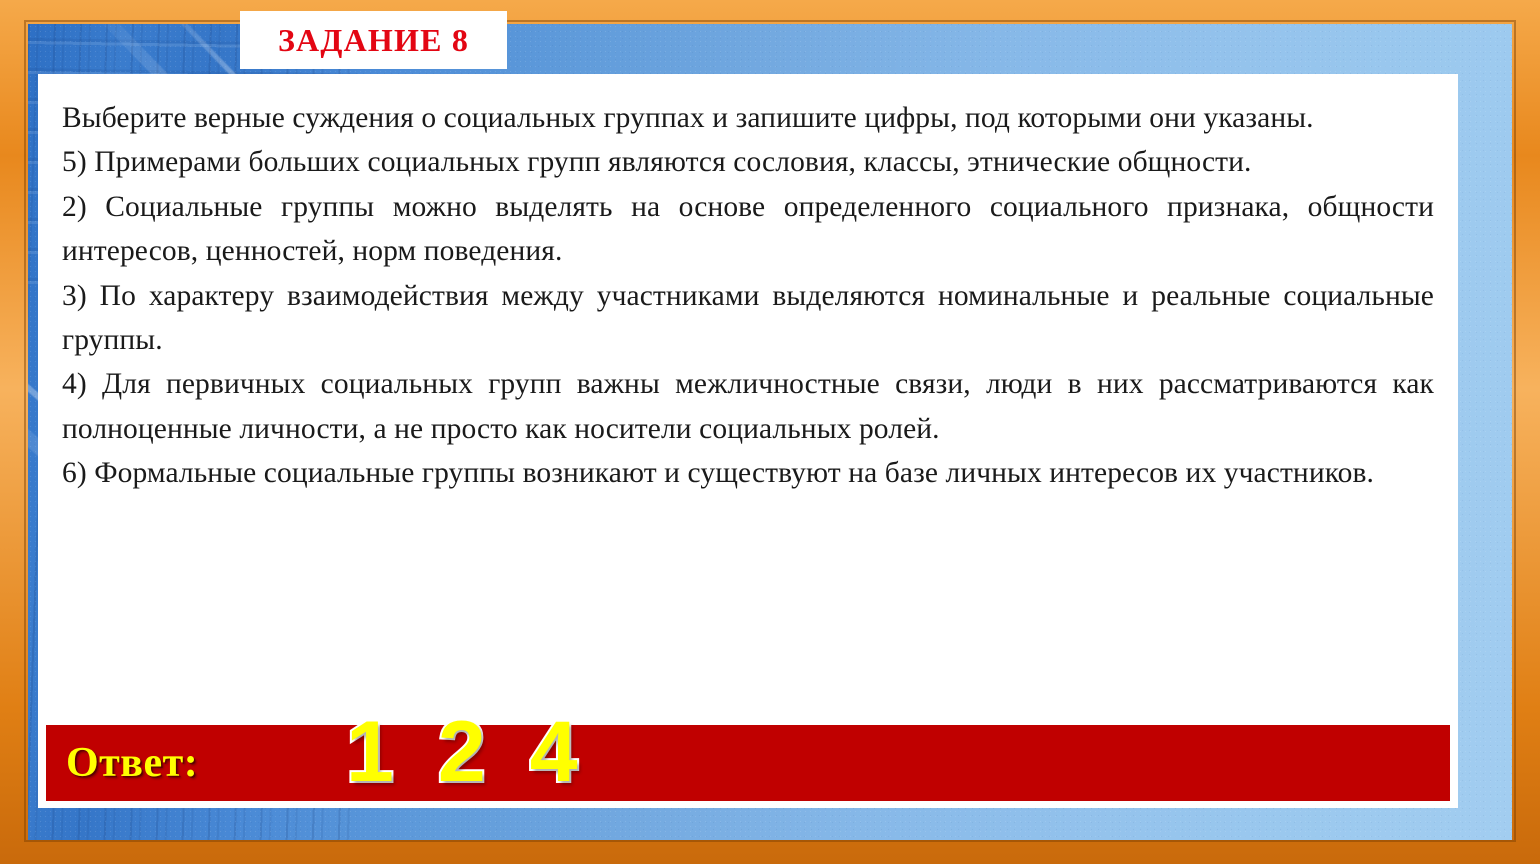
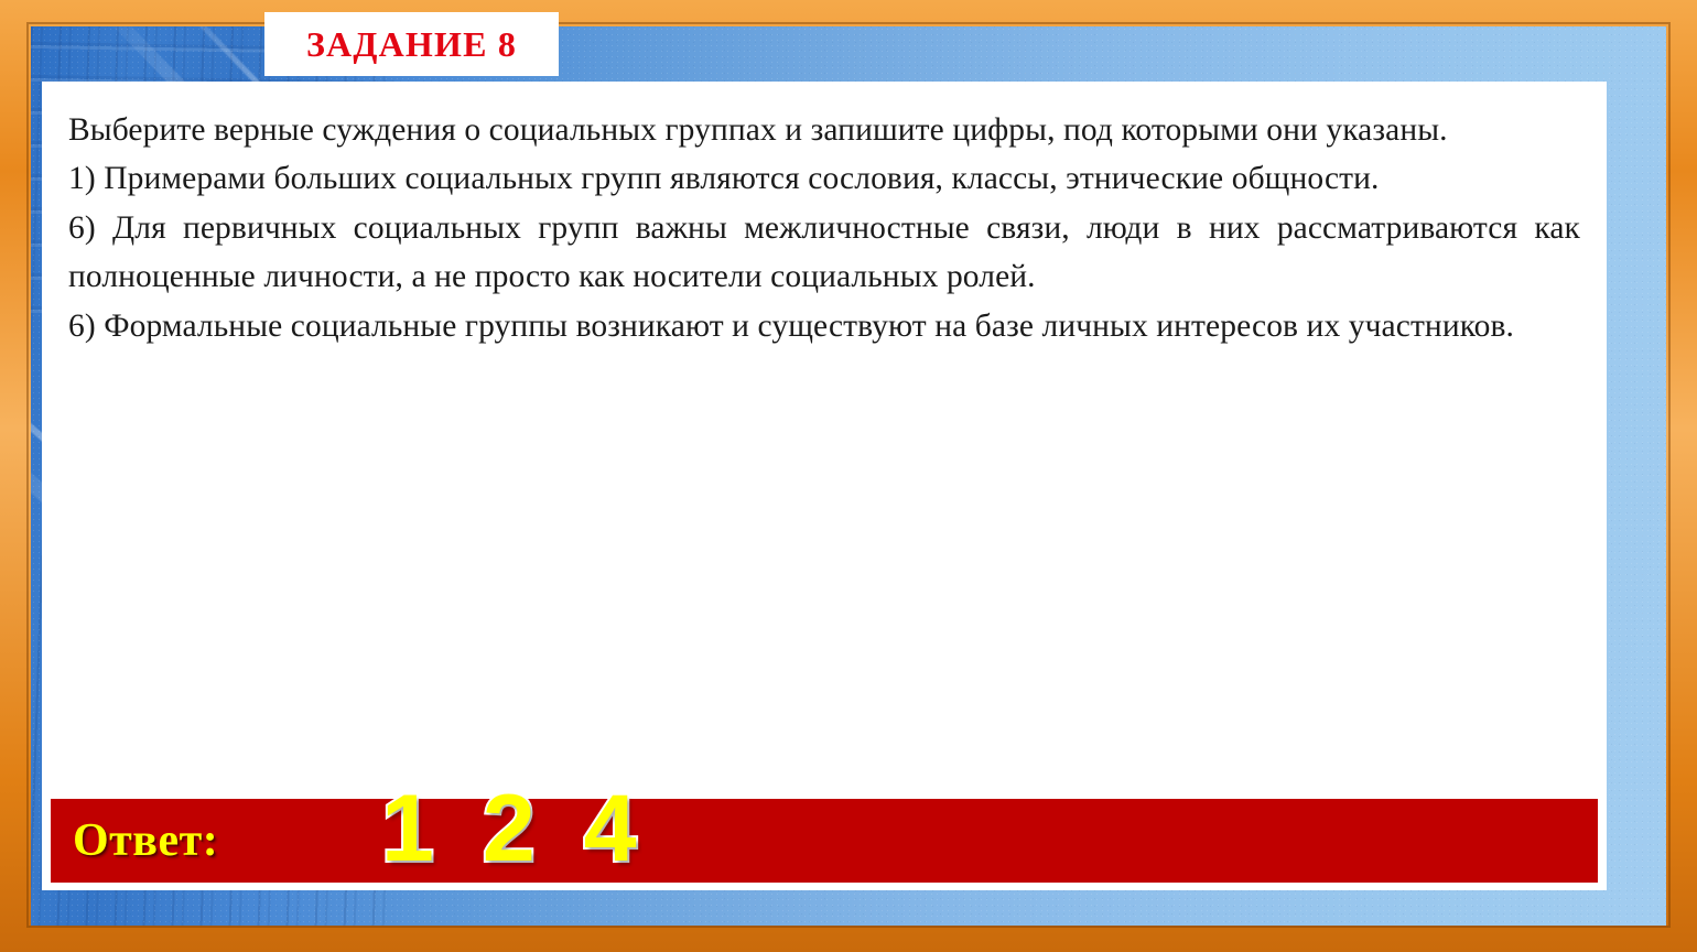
  ЗАДАНИЕ 8
  Выберите верные суждения о социальных группах и запишите цифры, под которыми они указаны.
- 5) Примерами больших социальных групп являются сословия, классы, этнические общности.
+ 1) Примерами больших социальных групп являются сословия, классы, этнические общности.
- 2) Социальные группы можно выделять на основе определенного социального признака, общности интересов, ценностей, норм поведения.
- 3) По характеру взаимодействия между участниками выделяются номинальные и реальные социальные группы.
- 4) Для первичных социальных групп важны межличностные связи, люди в них рассматриваются как полноценные личности, а не просто как носители социальных ролей.
+ 6) Для первичных социальных групп важны межличностные связи, люди в них рассматриваются как полноценные личности, а не просто как носители социальных ролей.
  6) Формальные социальные группы возникают и существуют на базе личных интересов их участников.
  Ответ:
  1
  2
  4
